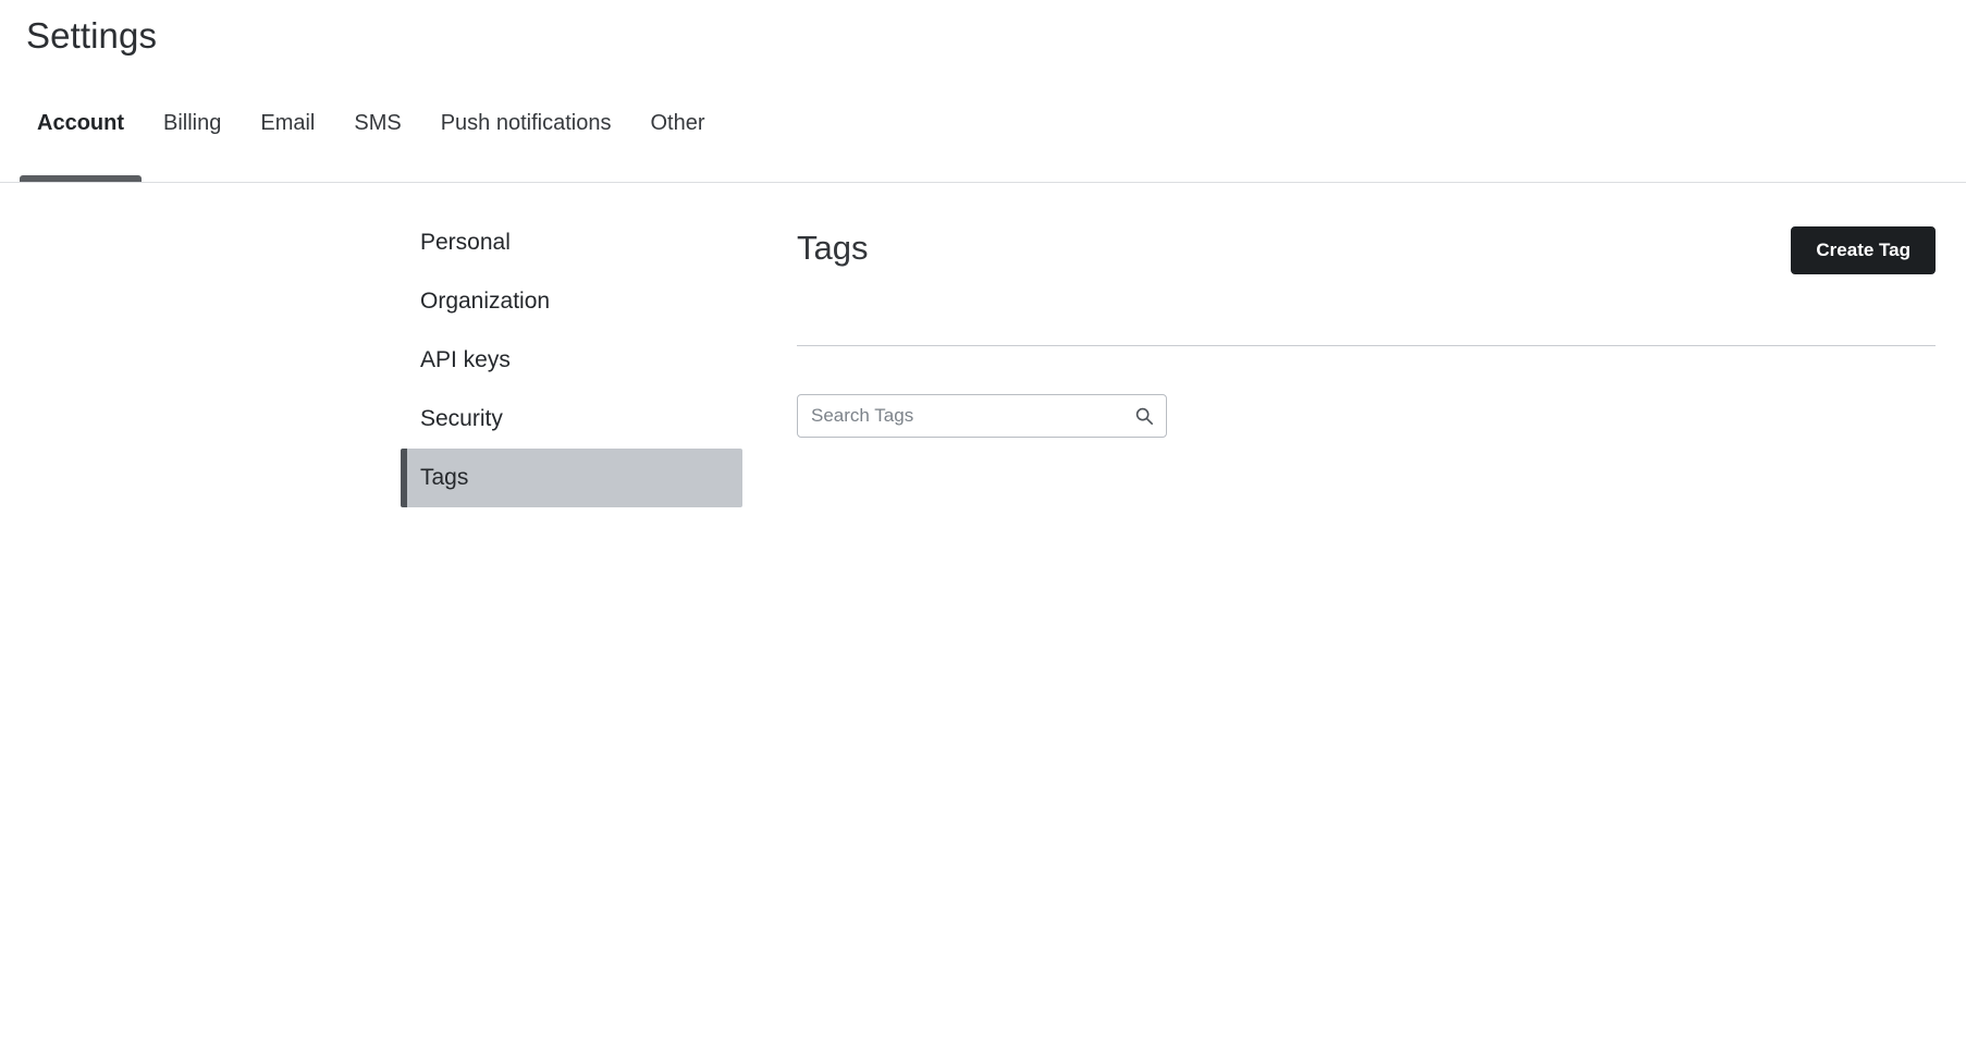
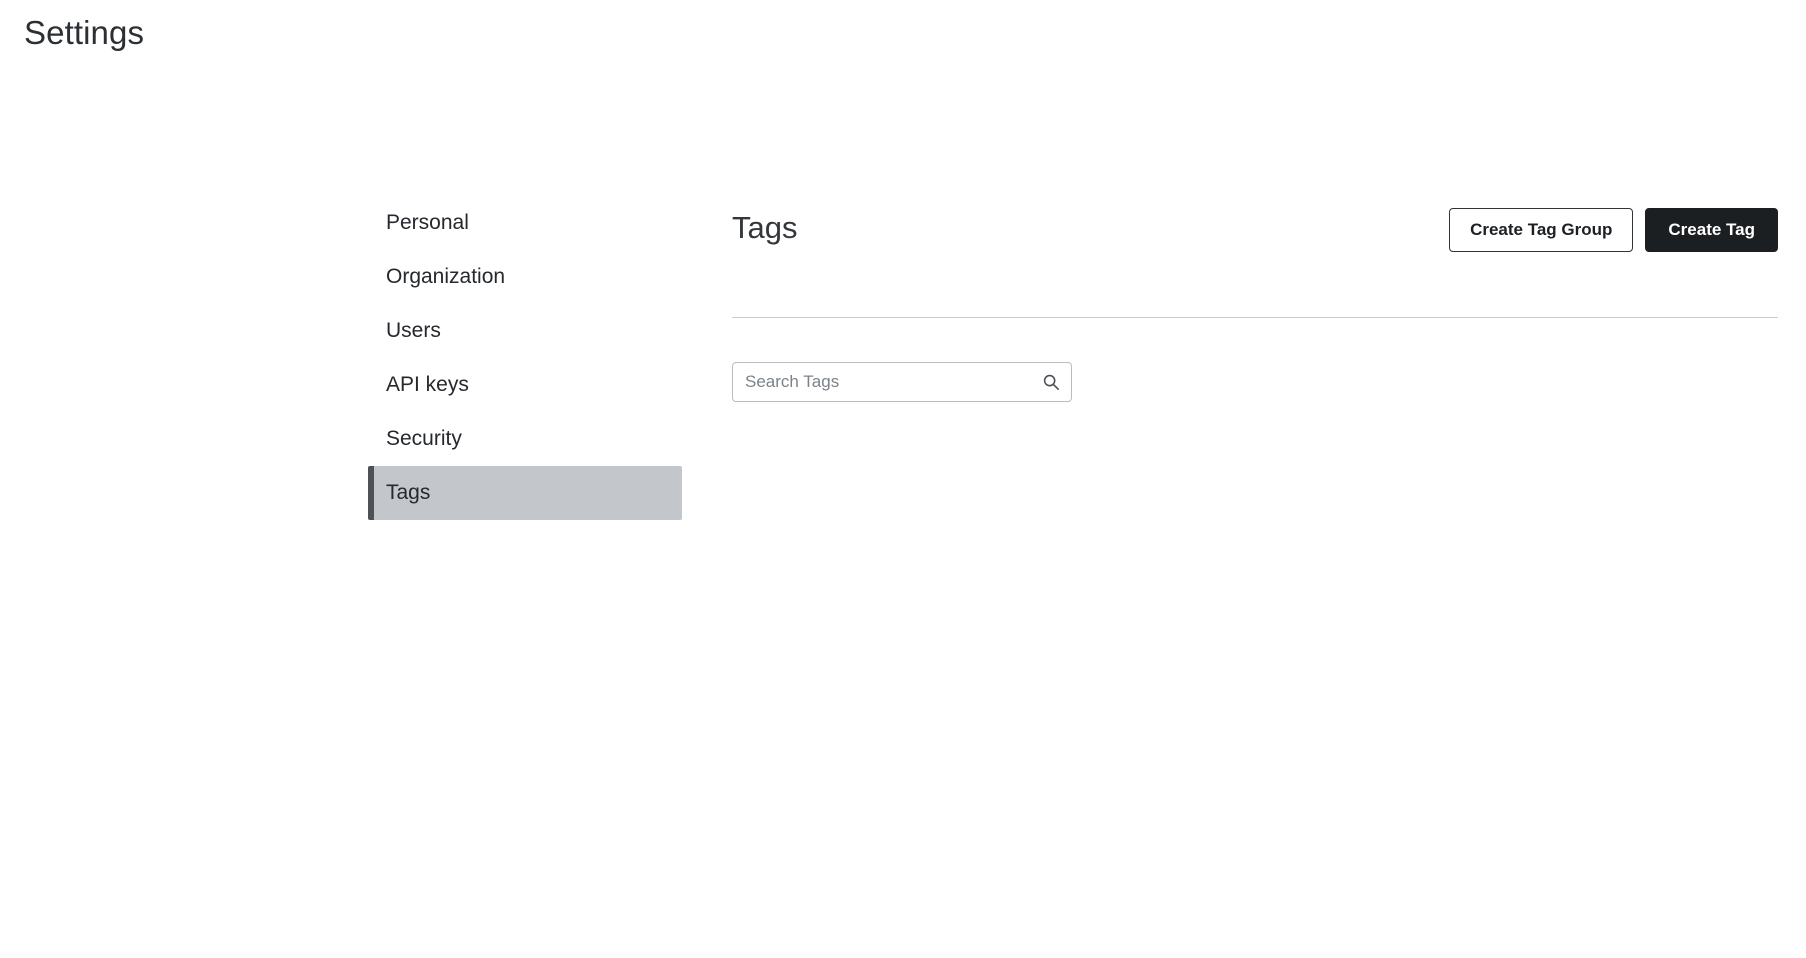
  Settings
- Account
- Billing
- Email
- SMS
- Push notifications
- Other
  Personal
  Organization
+ Users
  API keys
  Security
  Tags
  Tags
+ Create Tag Group
  Create Tag
  Search Tags
